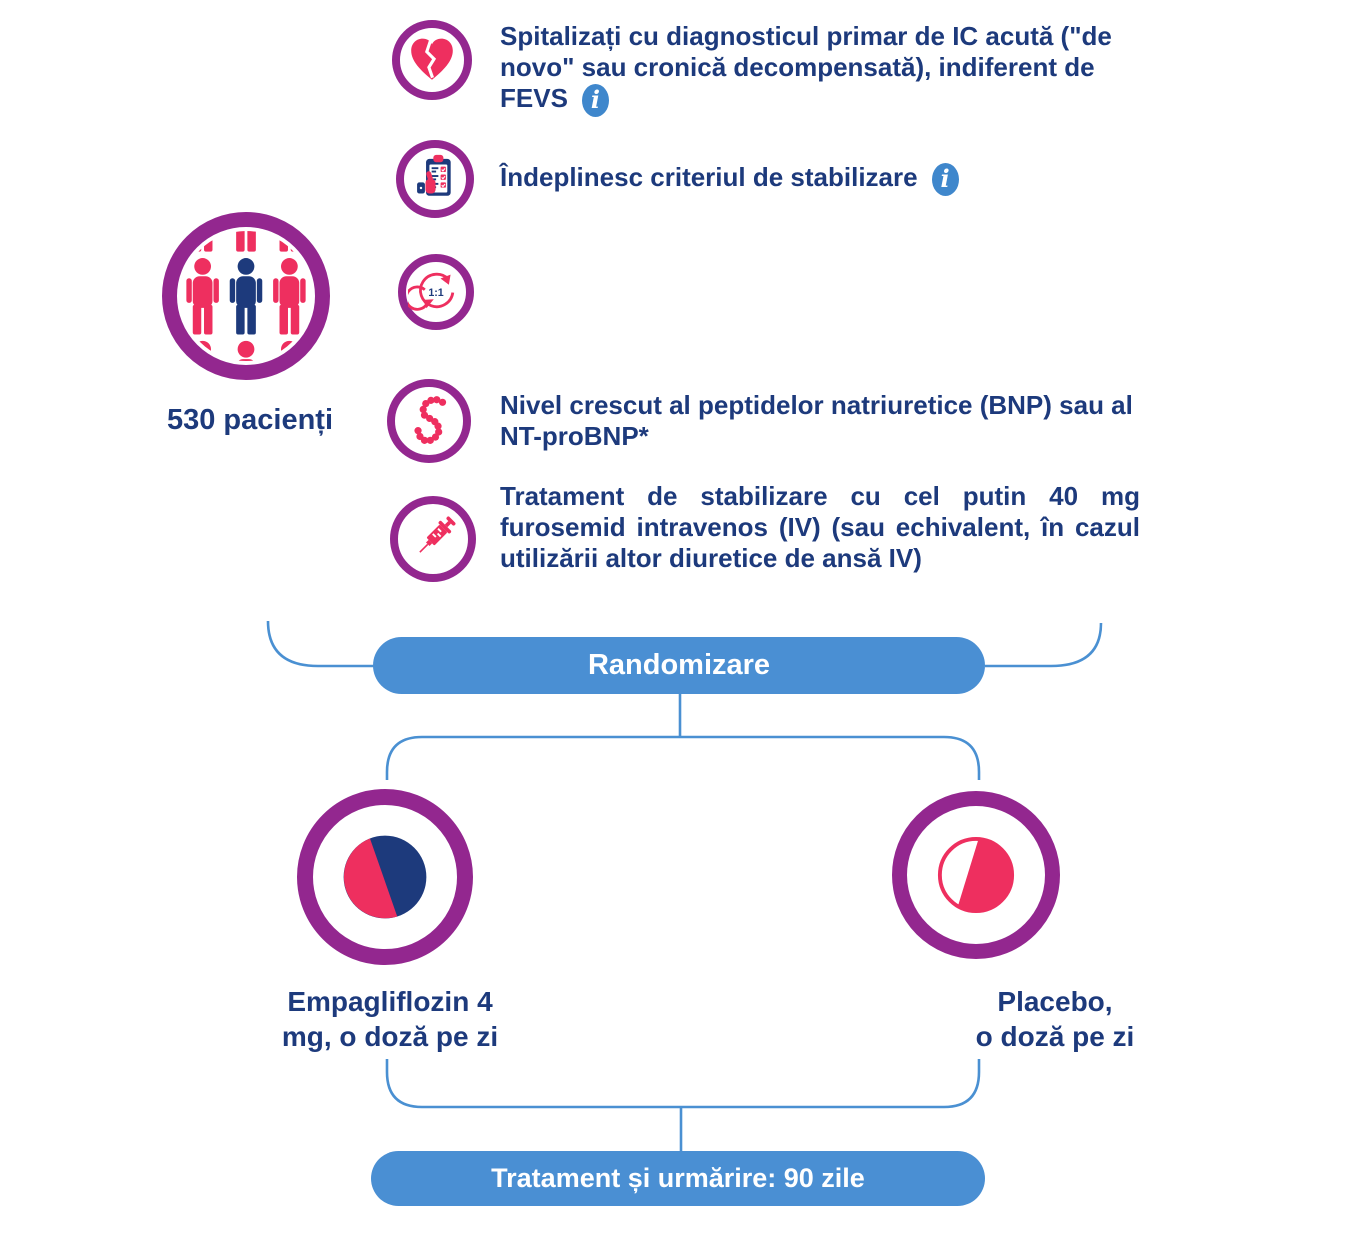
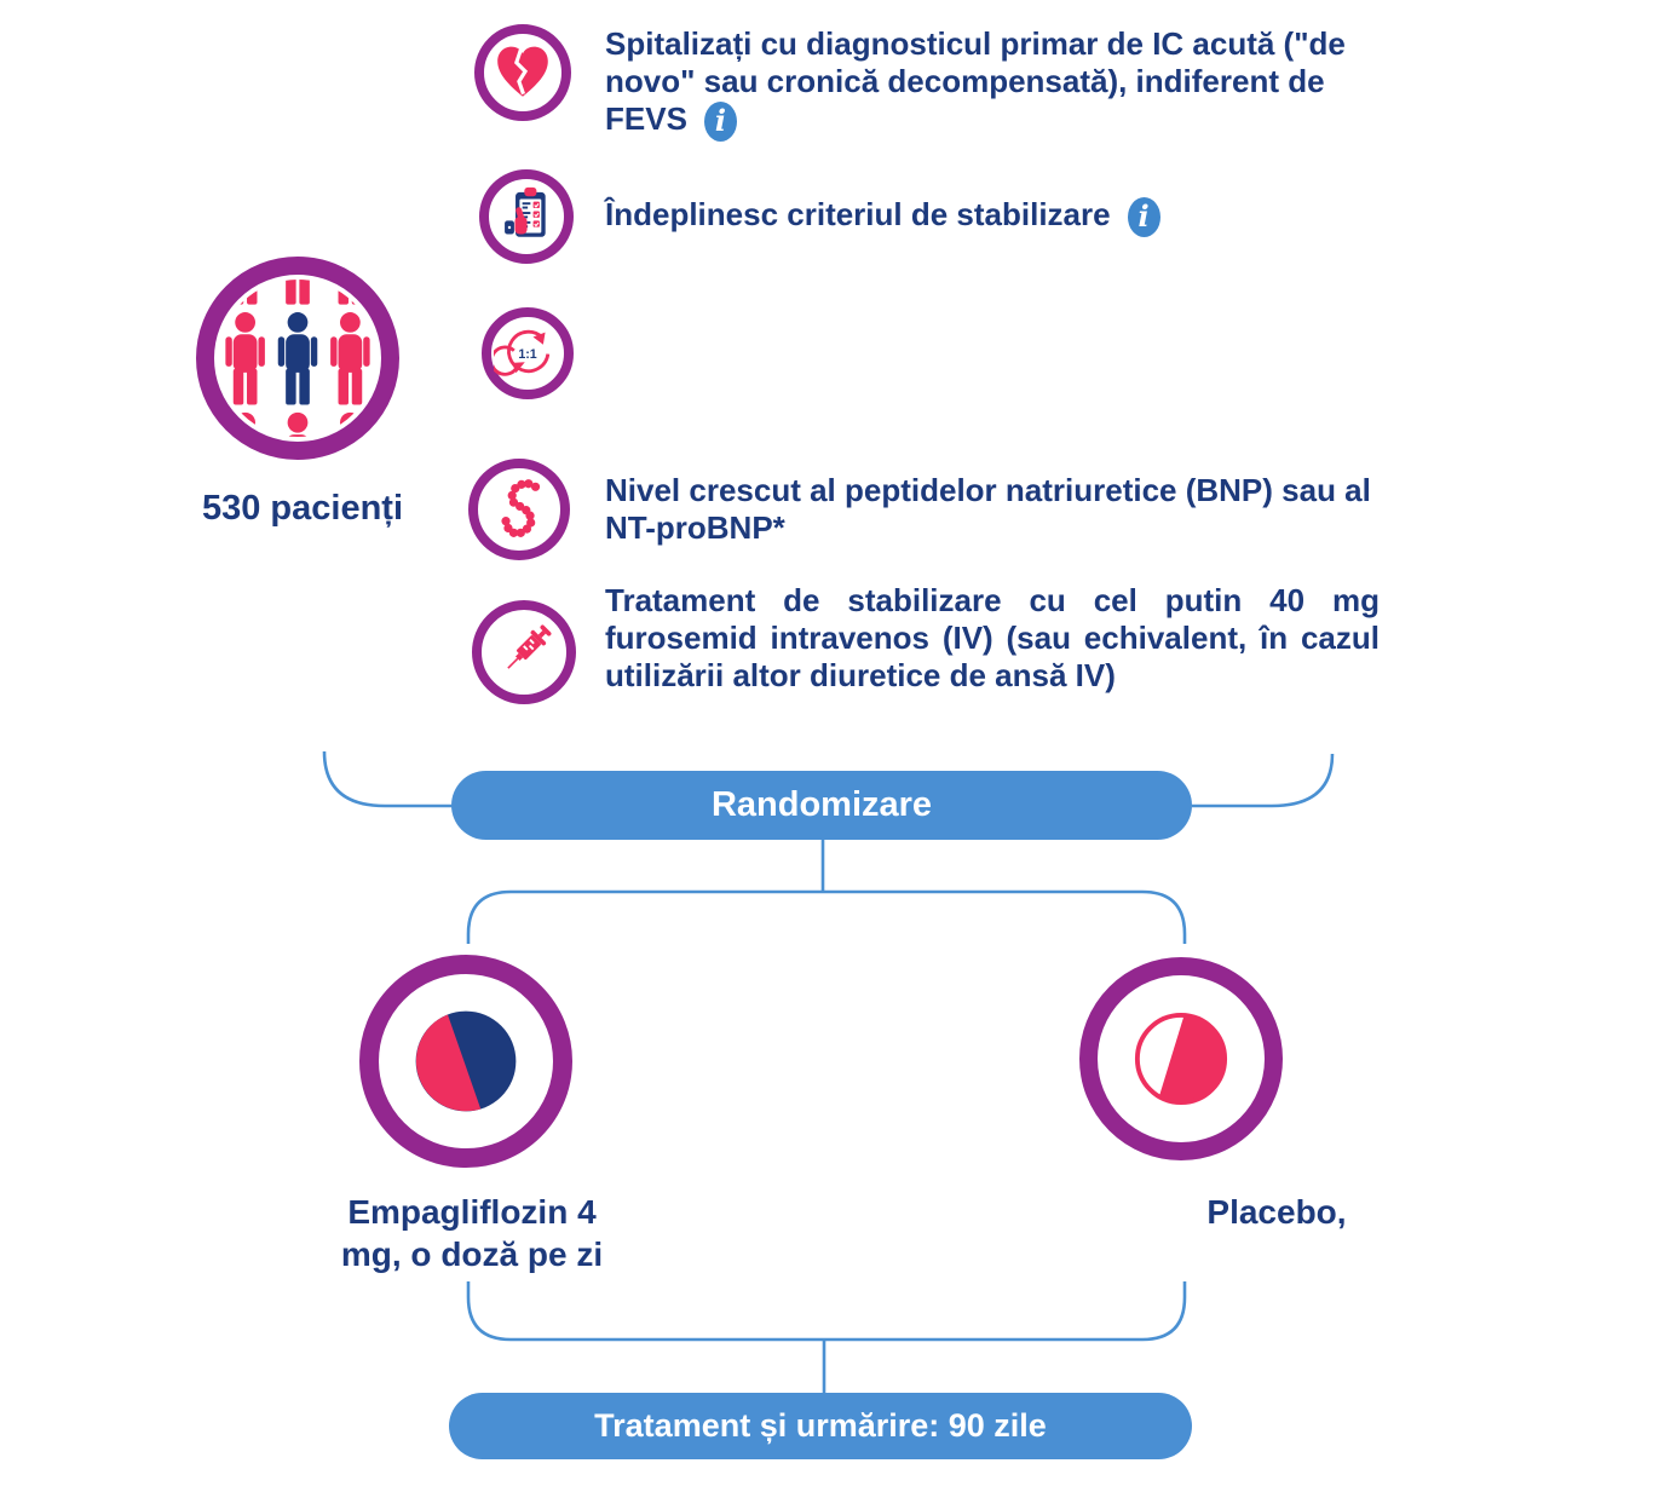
  530 pacienți
  Spitalizați cu diagnosticul primar de IC acută ("de novo" sau cronică decompensată), indiferent de FEVS i
  Îndeplinesc criteriul de stabilizare i
  1:1
  Nivel crescut al peptidelor natriuretice (BNP) sau al NT-proBNP*
  Tratament de stabilizare cu cel putin 40 mg furosemid intravenos (IV) (sau echivalent, în cazul utilizării altor diuretice de ansă IV)
  Randomizare
  Empagliflozin 4
  mg, o doză pe zi
  Placebo,
- o doză pe zi
  Tratament și urmărire: 90 zile
